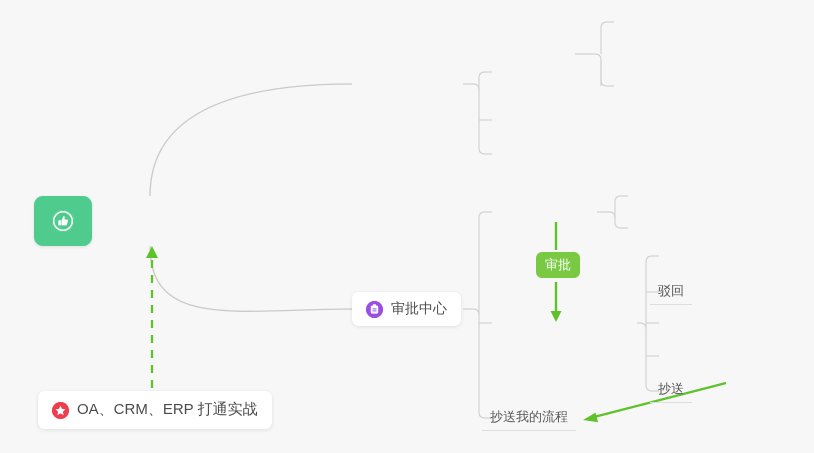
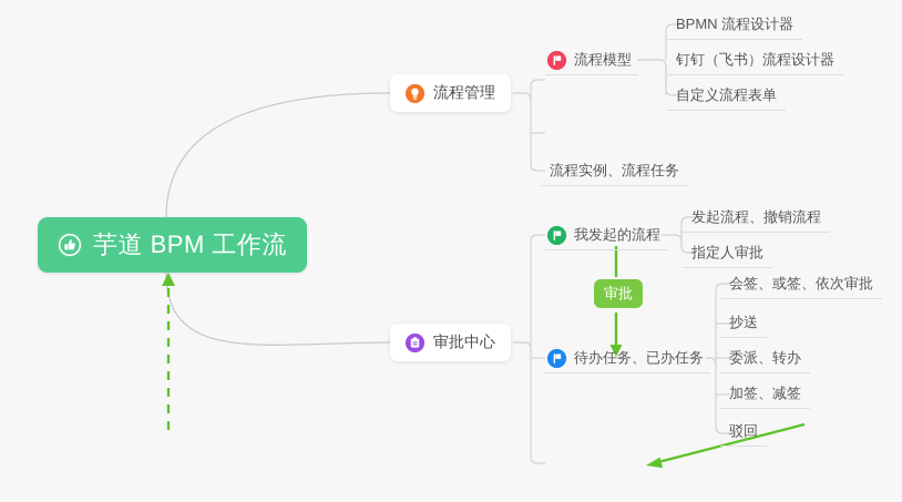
+ 芋道 BPM 工作流
+ 流程管理
+ 流程模型
+ BPMN 流程设计器
+ 钉钉（飞书）流程设计器
+ 自定义流程表单
+ 流程实例、流程任务
  审批中心
+ 我发起的流程
+ 发起流程、撤销流程
+ 指定人审批
+ 待办任务、已办任务
+ 会签、或签、依次审批
- 驳回
+ 抄送
+ 委派、转办
+ 加签、减签
- 抄送
+ 驳回
- 抄送我的流程
  审批
- OA、CRM、ERP 打通实战
